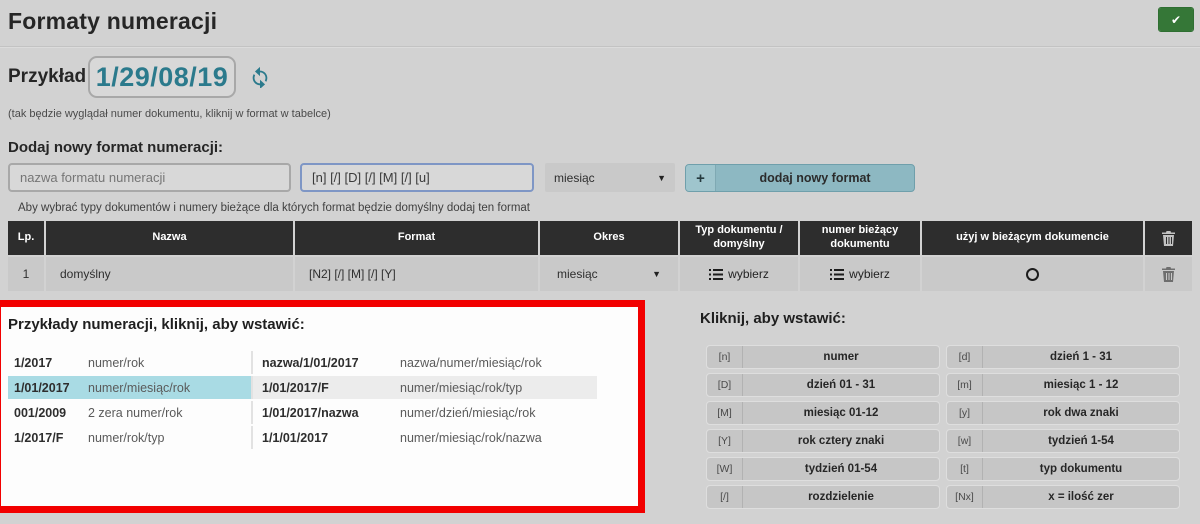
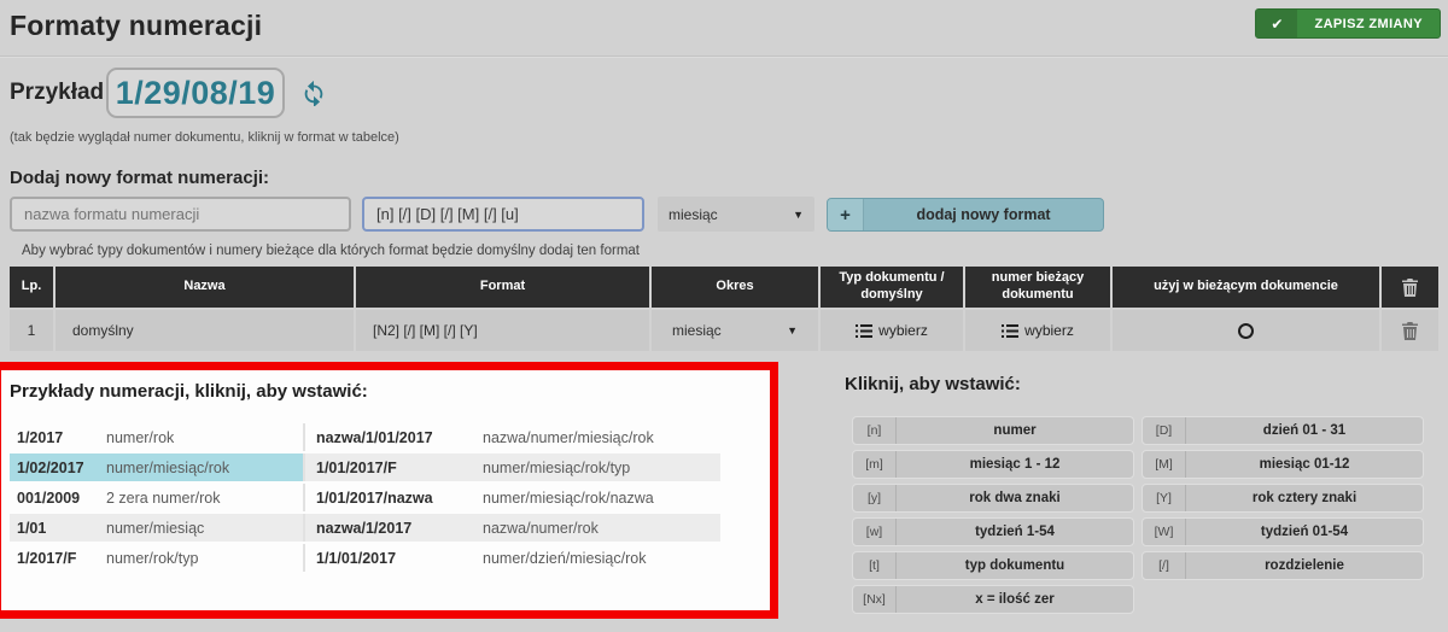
  Formaty numeracji
  ✔
+ ZAPISZ ZMIANY
  Przykład
  1/29/08/19
  (tak będzie wyglądał numer dokumentu, kliknij w format w tabelce)
  Dodaj nowy format numeracji:
  nazwa formatu numeracji
  [n] [/] [D] [/] [M] [/] [u]
  miesiąc
  ▼
  +
  dodaj nowy format
  Aby wybrać typy dokumentów i numery bieżące dla których format będzie domyślny dodaj ten format
  Lp.
  Nazwa
  Format
  Okres
  Typ dokumentu / domyślny
  numer bieżący dokumentu
  użyj w bieżącym dokumencie
  1
  domyślny
  [N2] [/] [M] [/] [Y]
  miesiąc
  ▼
  wybierz
  wybierz
  Przykłady numeracji, kliknij, aby wstawić:
  1/2017
  numer/rok
  nazwa/1/01/2017
  nazwa/numer/miesiąc/rok
- 1/01/2017
+ 1/02/2017
  numer/miesiąc/rok
  1/01/2017/F
  numer/miesiąc/rok/typ
  001/2009
  2 zera numer/rok
  1/01/2017/nazwa
- numer/dzień/miesiąc/rok
+ numer/miesiąc/rok/nazwa
+ 1/01
+ numer/miesiąc
+ nazwa/1/2017
+ nazwa/numer/rok
  1/2017/F
  numer/rok/typ
  1/1/01/2017
- numer/miesiąc/rok/nazwa
+ numer/dzień/miesiąc/rok
  Kliknij, aby wstawić:
  [n]
  numer
- [d]
- dzień 1 - 31
  [D]
  dzień 01 - 31
  [m]
  miesiąc 1 - 12
  [M]
  miesiąc 01-12
  [y]
  rok dwa znaki
  [Y]
  rok cztery znaki
  [w]
  tydzień 1-54
  [W]
  tydzień 01-54
  [t]
  typ dokumentu
  [/]
  rozdzielenie
  [Nx]
  x = ilość zer
